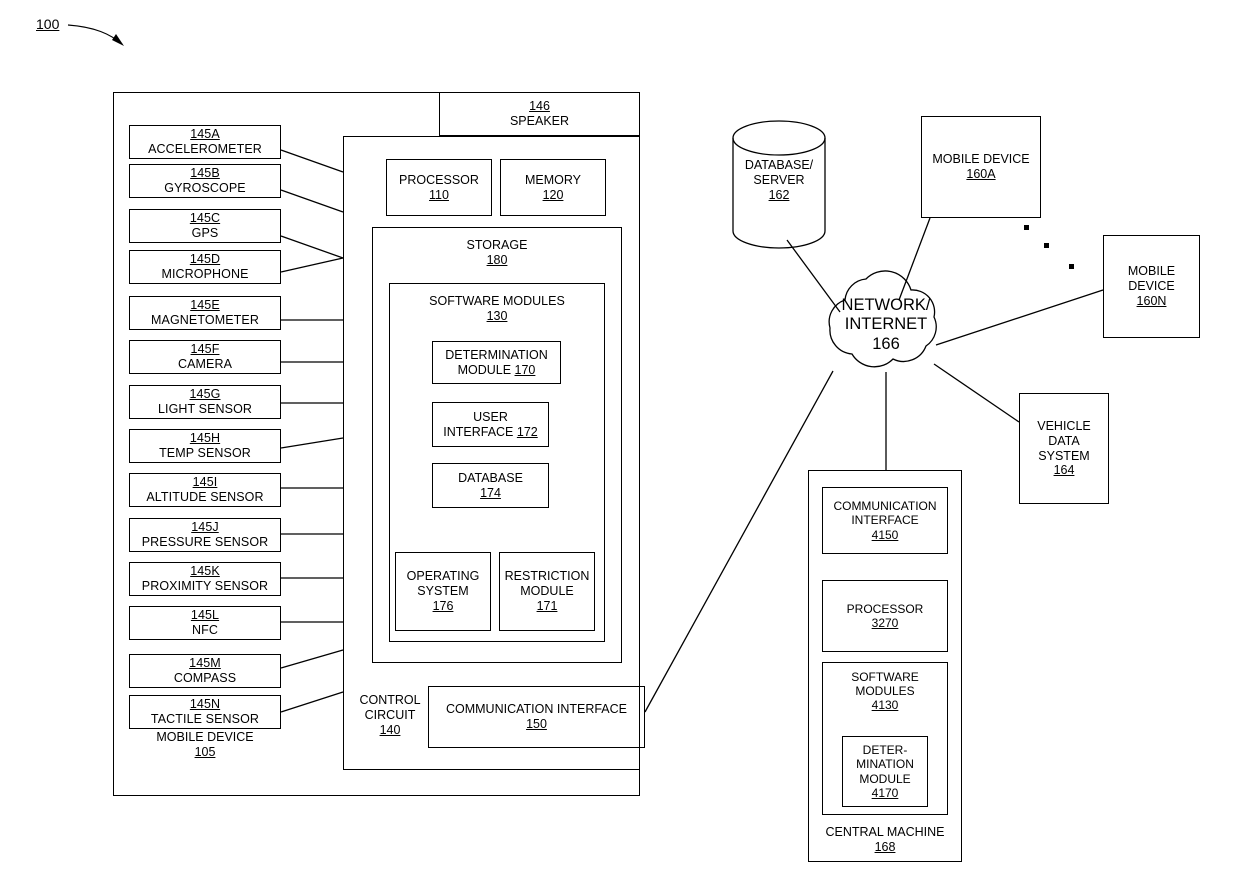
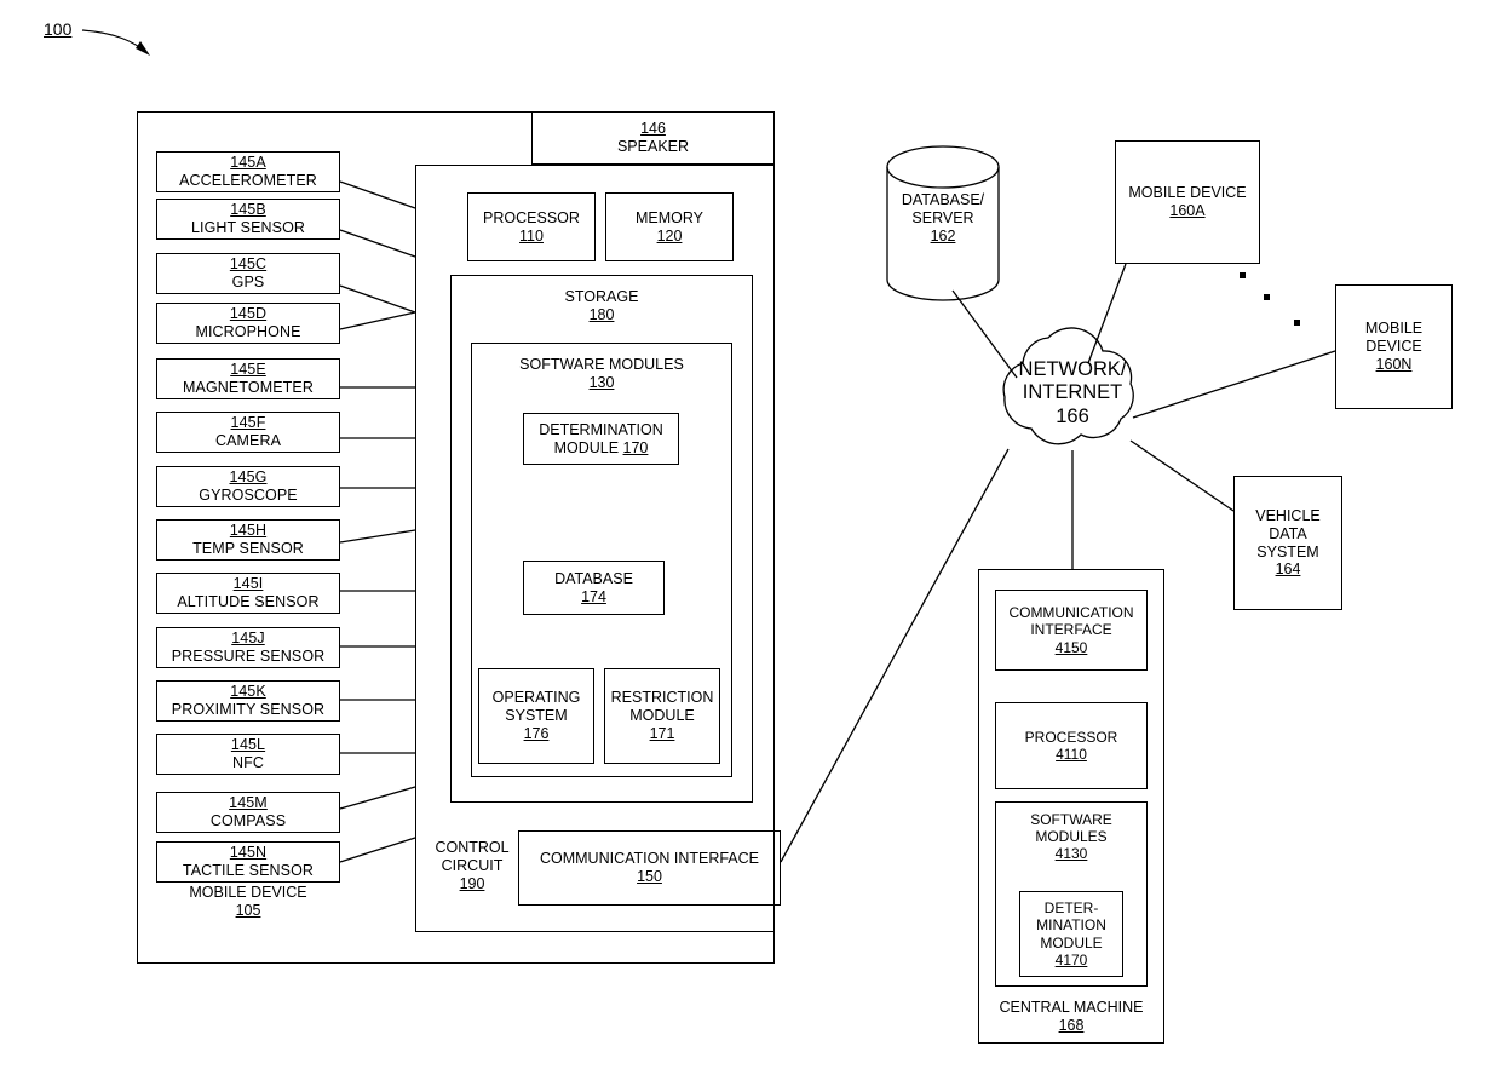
  100
  145A
  ACCELEROMETER
  145B
- GYROSCOPE
+ LIGHT SENSOR
  145C
  GPS
  145D
  MICROPHONE
  145E
  MAGNETOMETER
  145F
  CAMERA
  145G
- LIGHT SENSOR
+ GYROSCOPE
  145H
  TEMP SENSOR
  145I
  ALTITUDE SENSOR
  145J
  PRESSURE SENSOR
  145K
  PROXIMITY SENSOR
  145L
  NFC
  145M
  COMPASS
  145N
  TACTILE SENSOR
  MOBILE DEVICE
  105
  146
  SPEAKER
  CONTROL
  CIRCUIT
- 140
+ 190
  PROCESSOR
  110
  MEMORY
  120
  STORAGE
  180
  SOFTWARE MODULES
  130
  DETERMINATION
  MODULE 170
- USER
- INTERFACE 172
  DATABASE
  174
  OPERATING
  SYSTEM
  176
  RESTRICTION
  MODULE
  171
  COMMUNICATION INTERFACE
  150
  DATABASE/
  SERVER
  162
  NETWORK/
  INTERNET
  166
  MOBILE DEVICE
  160A
  MOBILE
  DEVICE
  160N
  VEHICLE
  DATA
  SYSTEM
  164
  COMMUNICATION
  INTERFACE
  4150
  PROCESSOR
- 3270
+ 4110
  SOFTWARE
  MODULES
  4130
  DETER-
  MINATION
  MODULE
  4170
  CENTRAL MACHINE
  168
